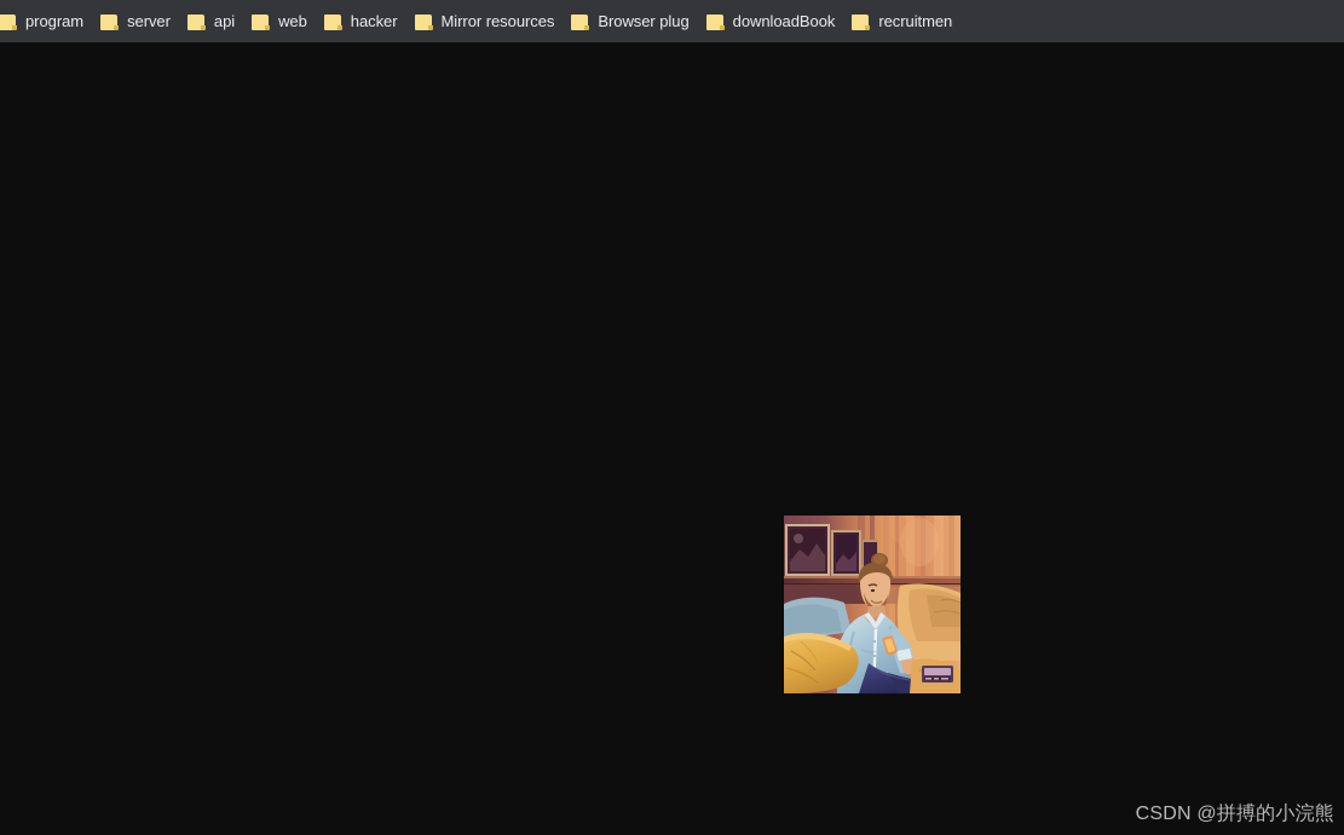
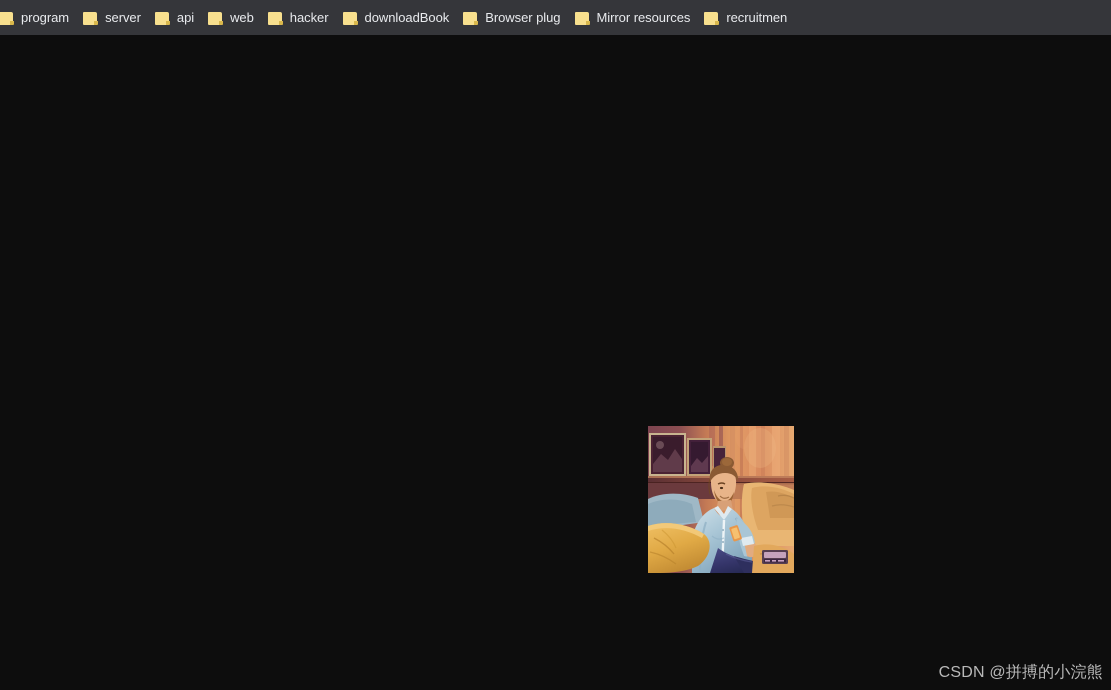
  program
  server
  api
  web
  hacker
- Mirror resources
+ downloadBook
  Browser plug
- downloadBook
+ Mirror resources
  recruitmen
  CSDN @拼搏的小浣熊
